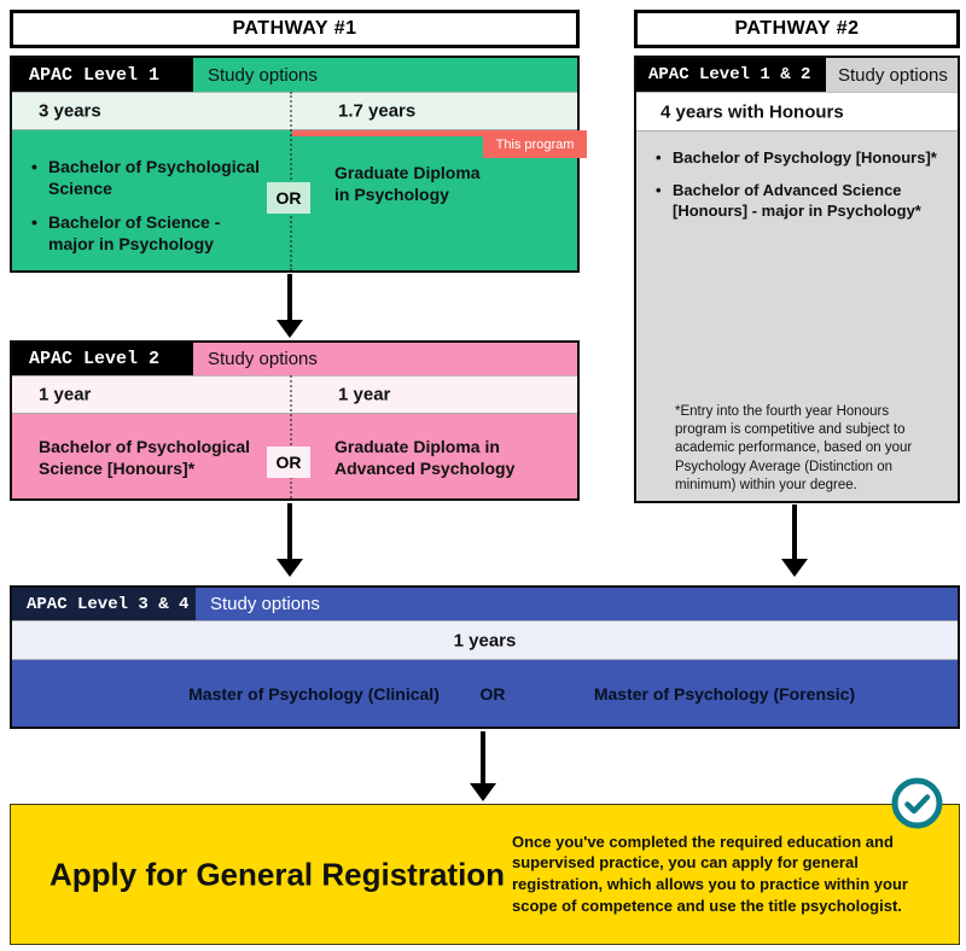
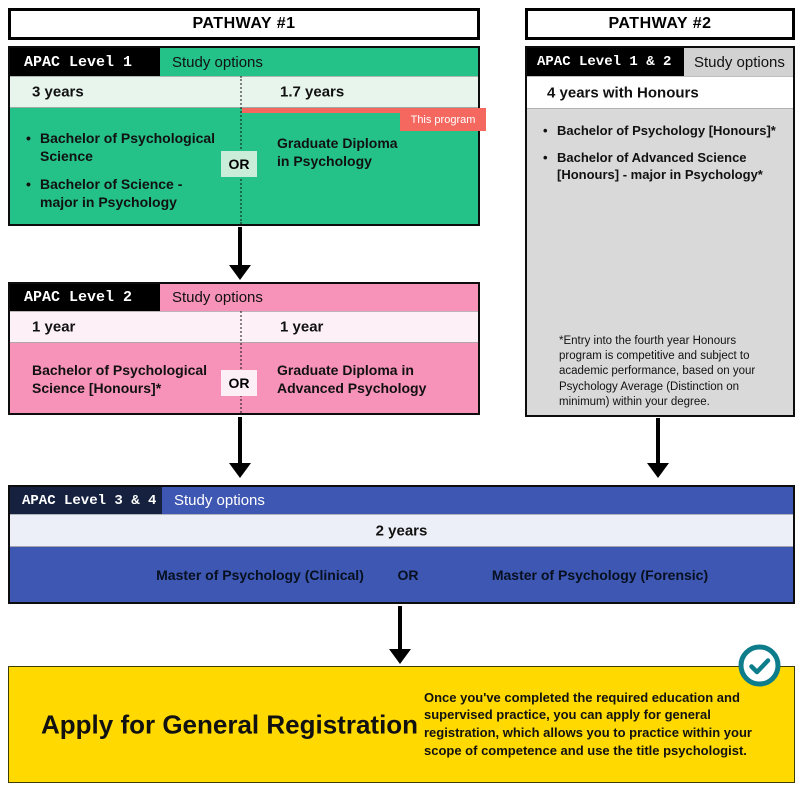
  PATHWAY #1
  PATHWAY #2
  APAC Level 1
  Study options
  3 years
  1.7 years
  This program
  Bachelor of Psychological Science
  Bachelor of Science - major in Psychology
  Graduate Diploma in Psychology
  OR
  APAC Level 2
  Study options
  1 year
  1 year
  Bachelor of Psychological Science [Honours]*
  Graduate Diploma in Advanced Psychology
  OR
  APAC Level 1 & 2
  Study options
  4 years with Honours
  Bachelor of Psychology [Honours]*
  Bachelor of Advanced Science [Honours] - major in Psychology*
  *Entry into the fourth year Honours program is competitive and subject to academic performance, based on your Psychology Average (Distinction on minimum) within your degree.
  APAC Level 3 & 4
  Study options
- 1 years
+ 2 years
  Master of Psychology (Clinical)
  OR
  Master of Psychology (Forensic)
  Apply for General Registration
  Once you've completed the required education and supervised practice, you can apply for general registration, which allows you to practice within your scope of competence and use the title psychologist.
